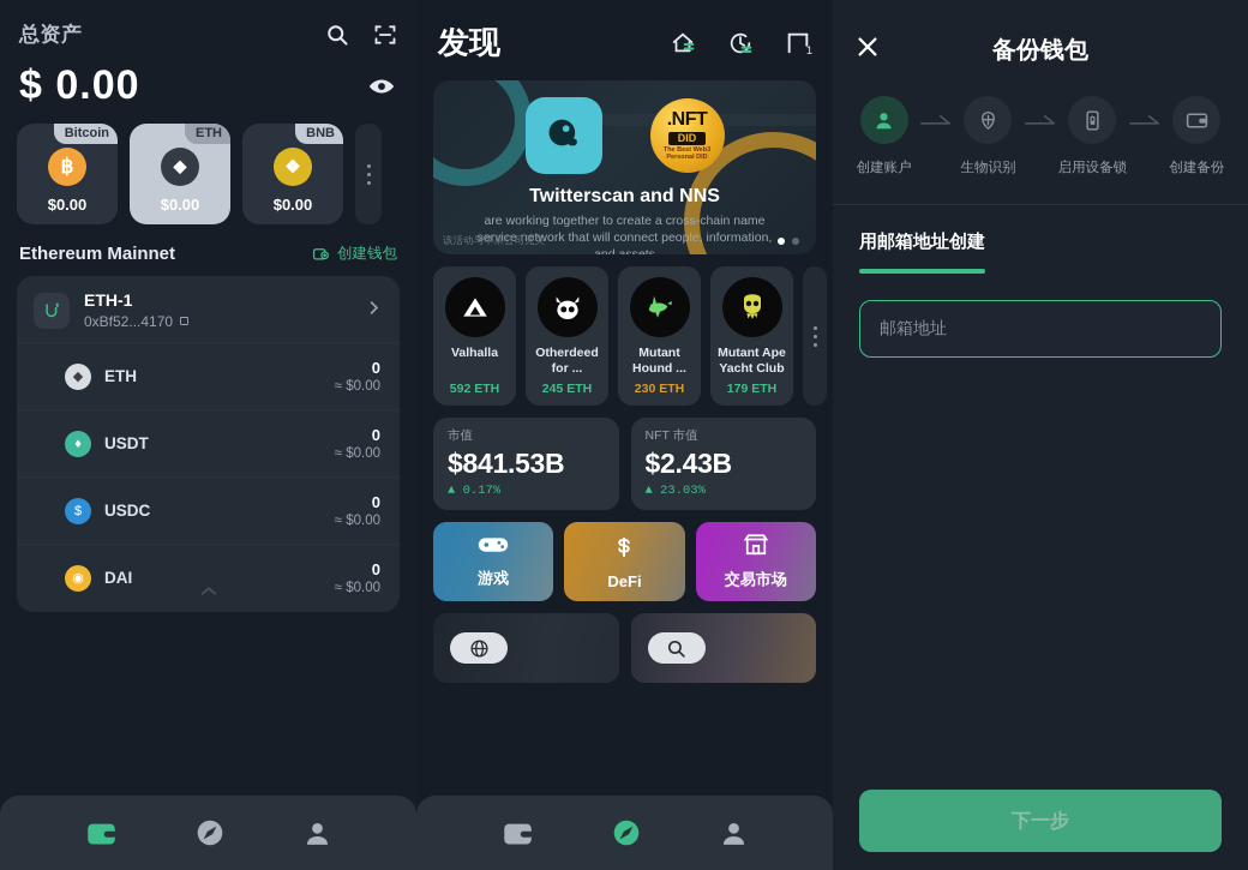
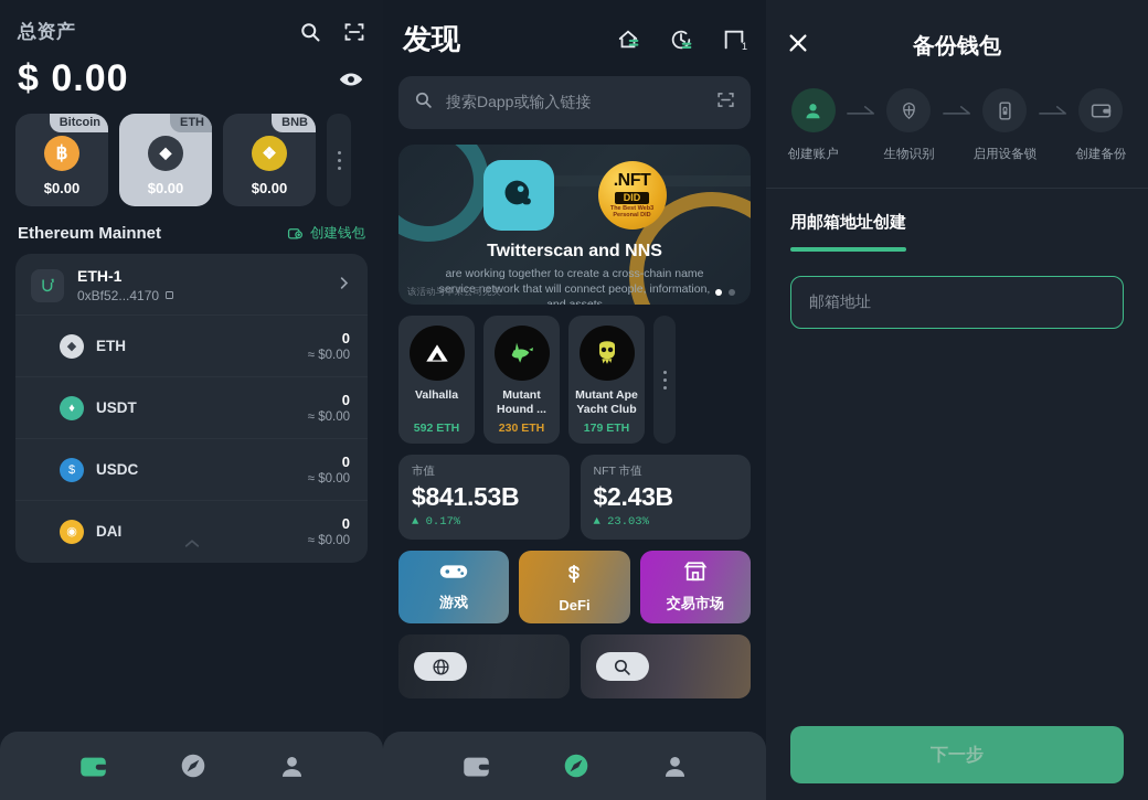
  总资产
  $ 0.00
  Bitcoin
  ฿
  $0.00
  ETH
  ◆
  $0.00
  BNB
  ❖
  $0.00
  Ethereum Mainnet
  创建钱包
  ETH-1
  0xBf52...4170
  ◆
  ETH
  0
  ≈ $0.00
  ♦
  USDT
  0
  ≈ $0.00
  $
  USDC
  0
  ≈ $0.00
  ◉
  DAI
  0
  ≈ $0.00
  发现
  1
+ 搜索Dapp或输入链接
  .NFT
  DID
  Twitterscan and NNS
  are working together to create a cross-chain name service network that will connect people, information,
  该活动与苹果公司无关
  Valhalla
  592 ETH
- Otherdeed for ...
- 245 ETH
  Mutant Hound ...
  230 ETH
  Mutant Ape Yacht Club
  179 ETH
  市值
  $841.53B
  ▲ 0.17%
  NFT 市值
  $2.43B
  ▲ 23.03%
  游戏
  DeFi
  交易市场
  备份钱包
  创建账户
  生物识别
  启用设备锁
  创建备份
  用邮箱地址创建
  邮箱地址
  下一步
